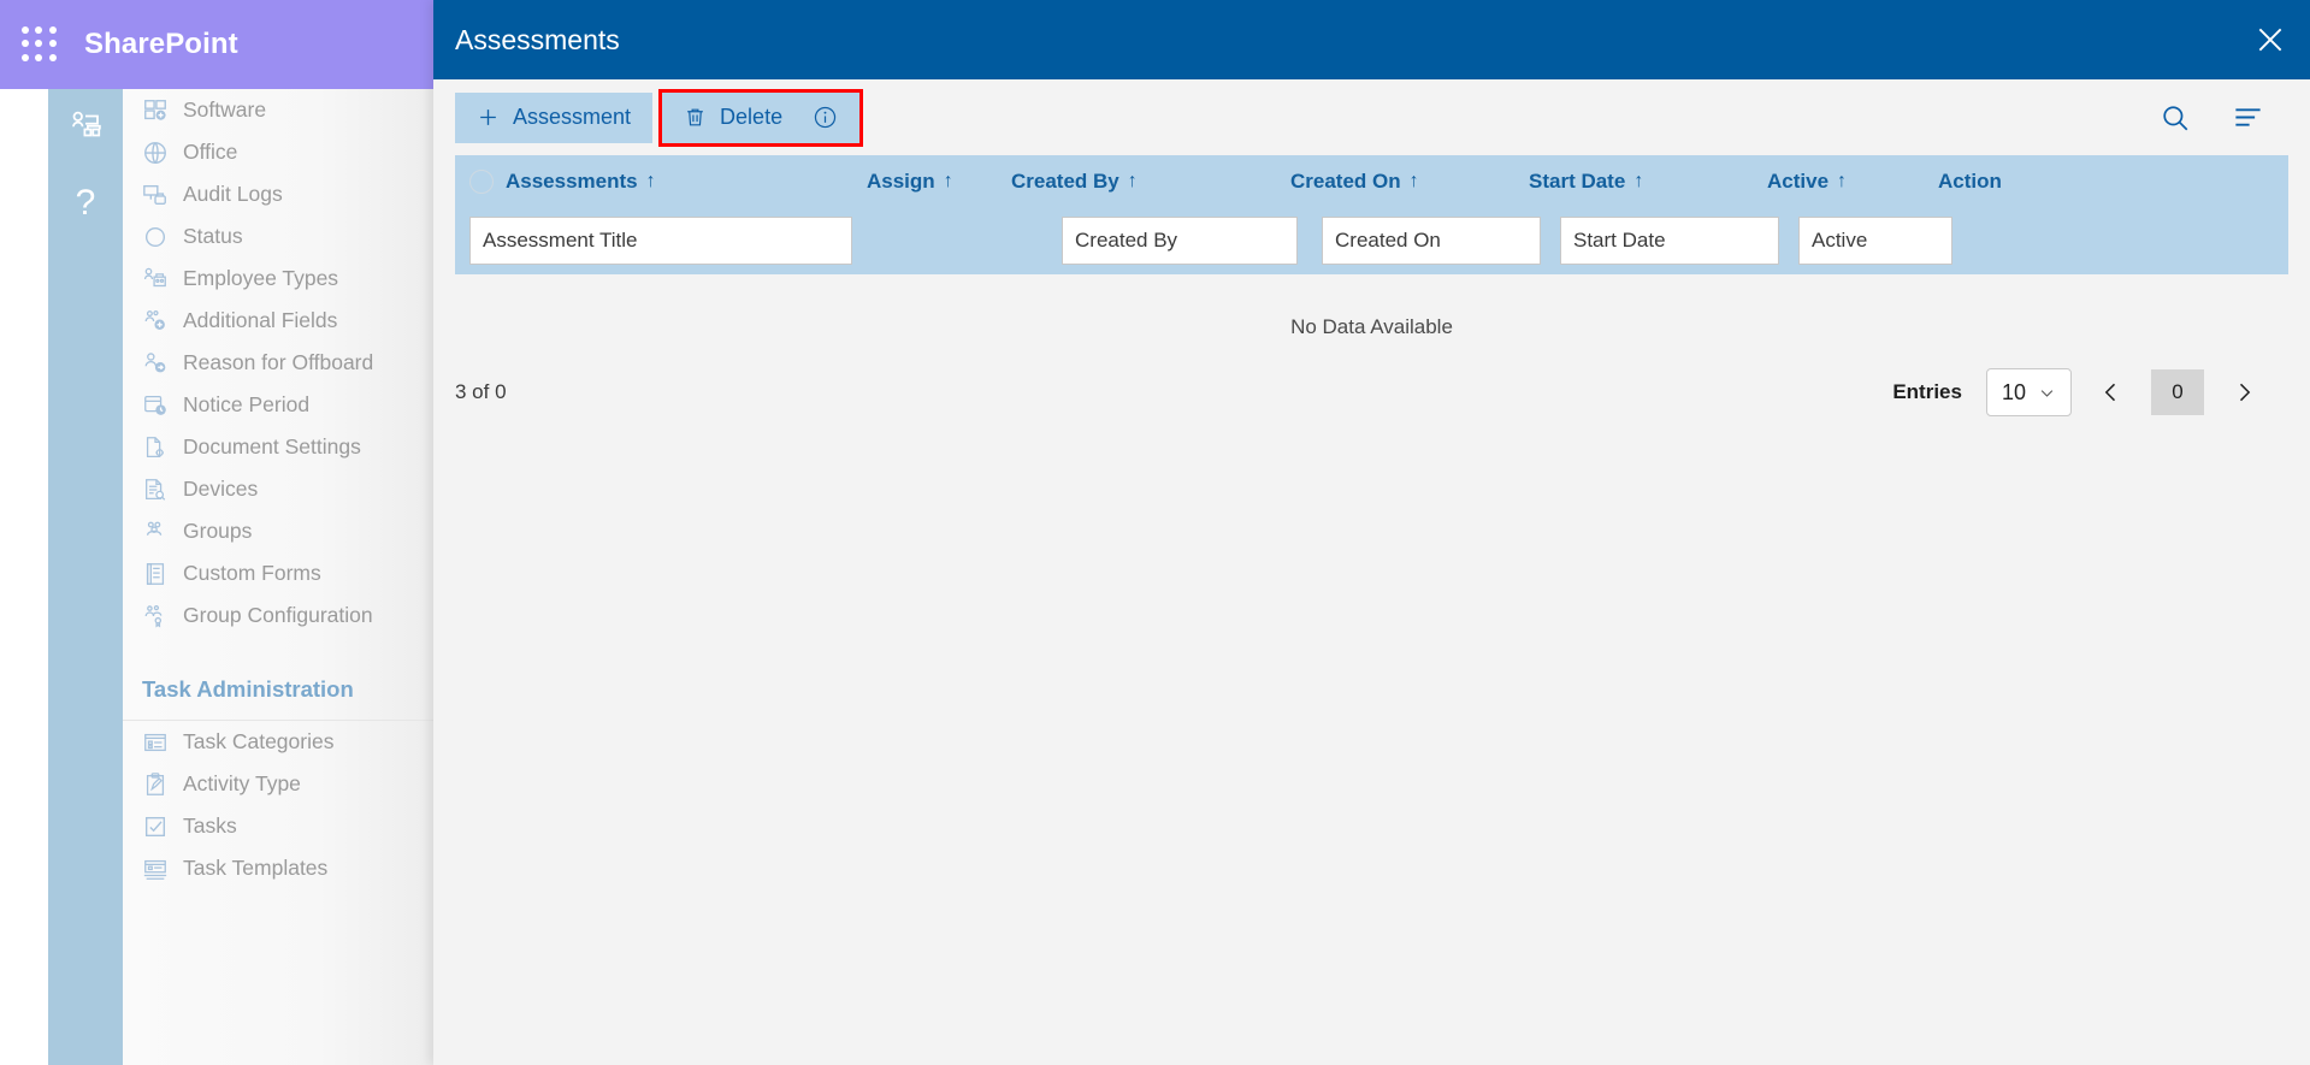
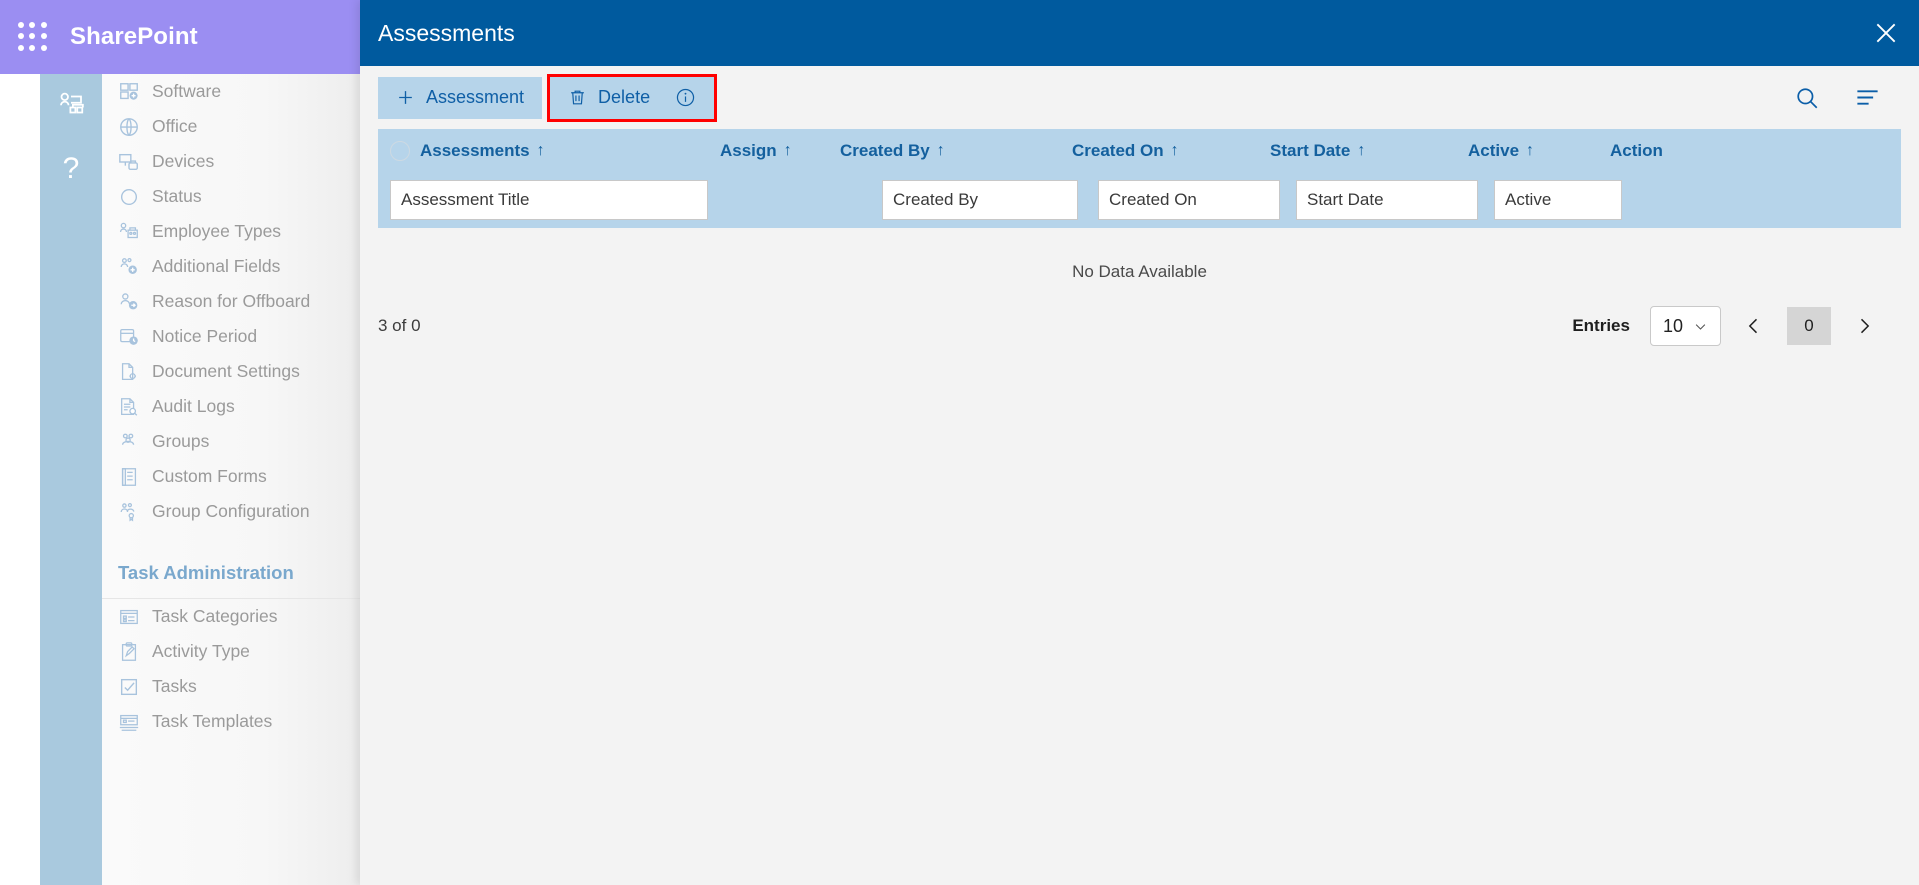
  SharePoint
  ?
  Software
  Office
- Audit Logs
+ Devices
  Status
  Employee Types
  Additional Fields
  Reason for Offboard
  Notice Period
  Document Settings
- Devices
+ Audit Logs
  Groups
  Custom Forms
  Group Configuration
  Task Administration
  Task Categories
  Activity Type
  Tasks
  Task Templates
  Assessments
  Assessment
  Delete
  Assessments
  ↑
  Assign
  ↑
  Created By
  ↑
  Created On
  ↑
  Start Date
  ↑
  Active
  ↑
  Action
  Assessment Title
  Created By
  Created On
  Start Date
  Active
  No Data Available
  3 of 0
  Entries
  10
  0
